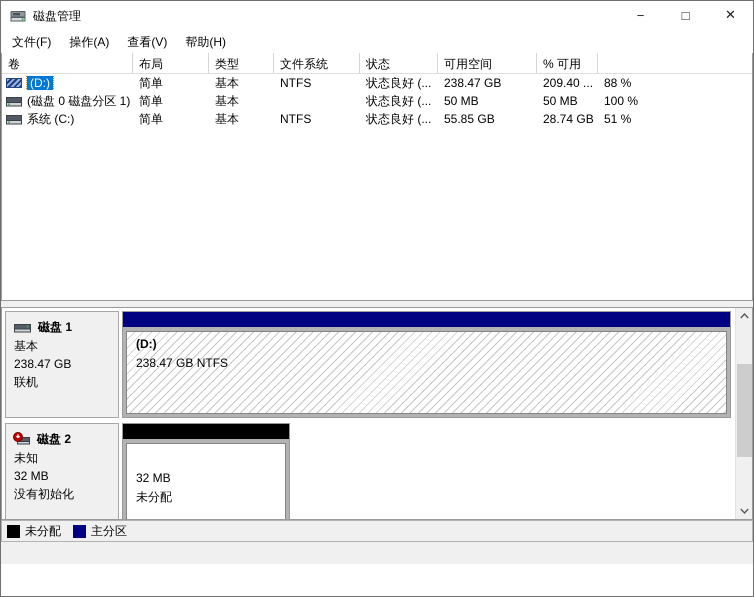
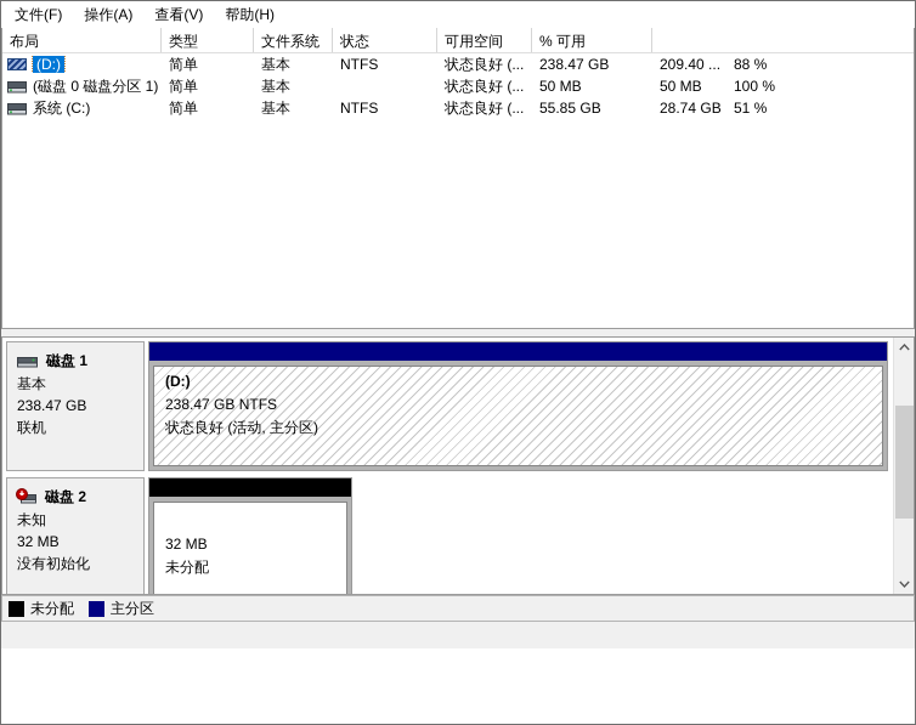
- 磁盘管理
- −
- □
- ✕
  文件(F)
  操作(A)
  查看(V)
  帮助(H)
- 卷
  布局
  类型
  文件系统
  状态
  可用空间
  % 可用
  (D:)
  简单
  基本
  NTFS
  状态良好 (...
  238.47 GB
  209.40 ...
  88 %
  (磁盘 0 磁盘分区 1)
  简单
  基本
  状态良好 (...
  50 MB
  50 MB
  100 %
  系统 (C:)
  简单
  基本
  NTFS
  状态良好 (...
  55.85 GB
  28.74 GB
  51 %
  磁盘 1
  基本
  238.47 GB
  联机
  (D:)
  238.47 GB NTFS
+ 状态良好 (活动, 主分区)
  磁盘 2
  未知
  32 MB
  没有初始化
  32 MB
  未分配
  未分配
  主分区
